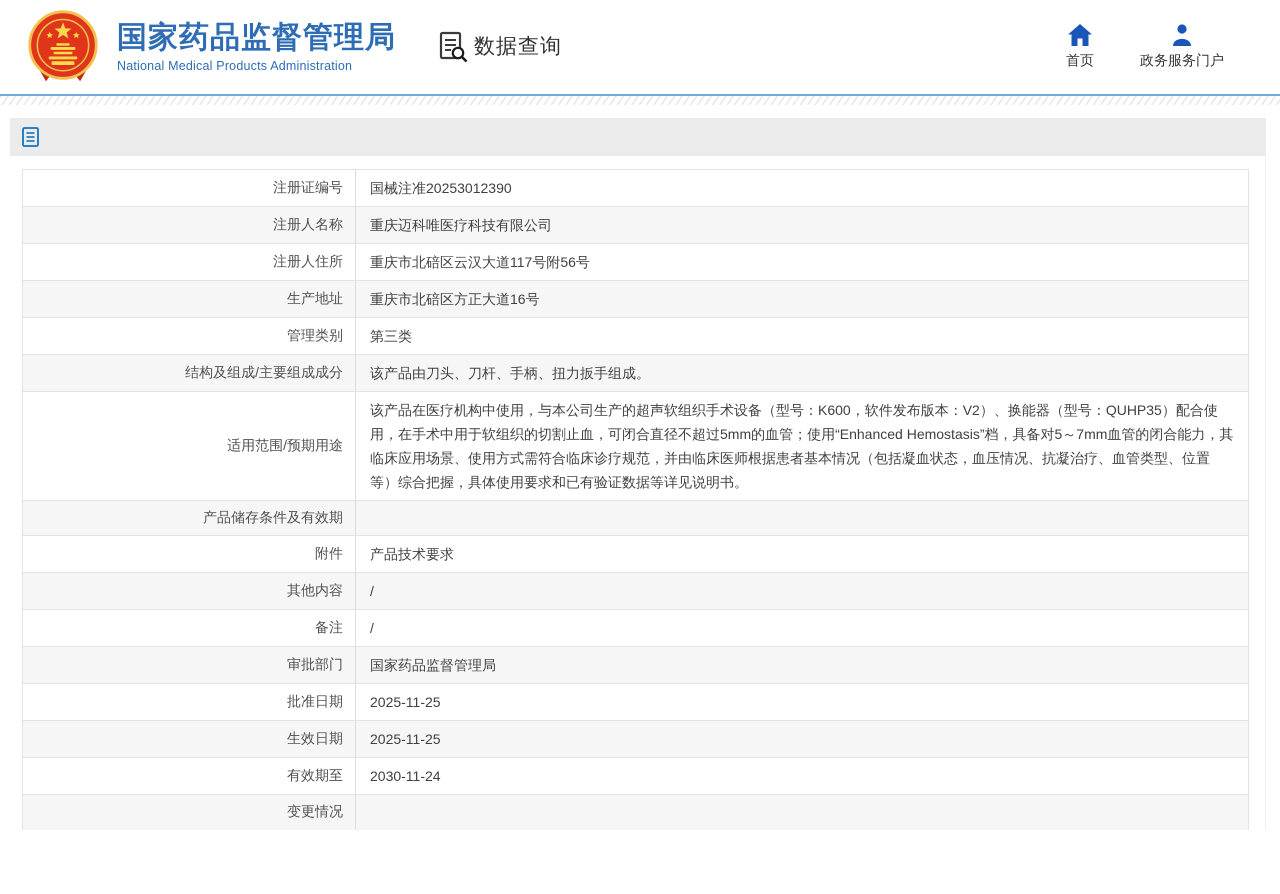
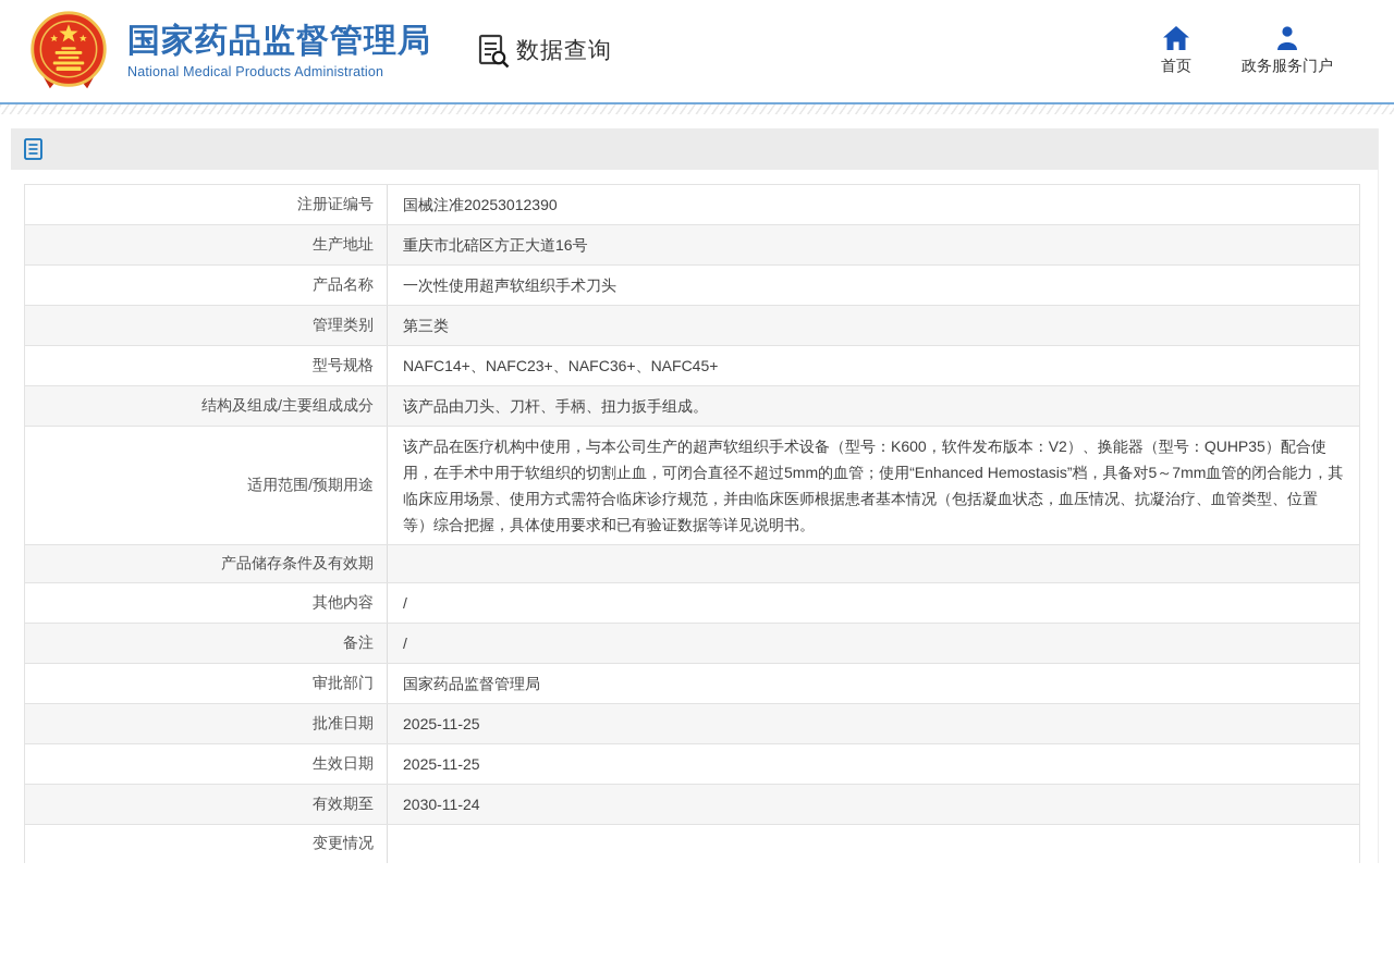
  国家药品监督管理局
  National Medical Products Administration
  数据查询
  首页
  政务服务门户
  注册证编号
  国械注准20253012390
- 注册人名称
- 重庆迈科唯医疗科技有限公司
- 注册人住所
- 重庆市北碚区云汉大道117号附56号
  生产地址
  重庆市北碚区方正大道16号
+ 产品名称
+ 一次性使用超声软组织手术刀头
  管理类别
  第三类
+ 型号规格
+ NAFC14+、NAFC23+、NAFC36+、NAFC45+
  结构及组成/主要组成成分
  该产品由刀头、刀杆、手柄、扭力扳手组成。
  适用范围/预期用途
  该产品在医疗机构中使用，与本公司生产的超声软组织手术设备（型号：K600，软件发布版本：V2）、换能器（型号：QUHP35）配合使用，在手术中用于软组织的切割止血，可闭合直径不超过5mm的血管；使用“Enhanced Hemostasis”档，具备对5～7mm血管的闭合能力，其临床应用场景、使用方式需符合临床诊疗规范，并由临床医师根据患者基本情况（包括凝血状态，血压情况、抗凝治疗、血管类型、位置等）综合把握，具体使用要求和已有验证数据等详见说明书。
  产品储存条件及有效期
- 附件
- 产品技术要求
  其他内容
  /
  备注
  /
  审批部门
  国家药品监督管理局
  批准日期
  2025-11-25
  生效日期
  2025-11-25
  有效期至
  2030-11-24
  变更情况
